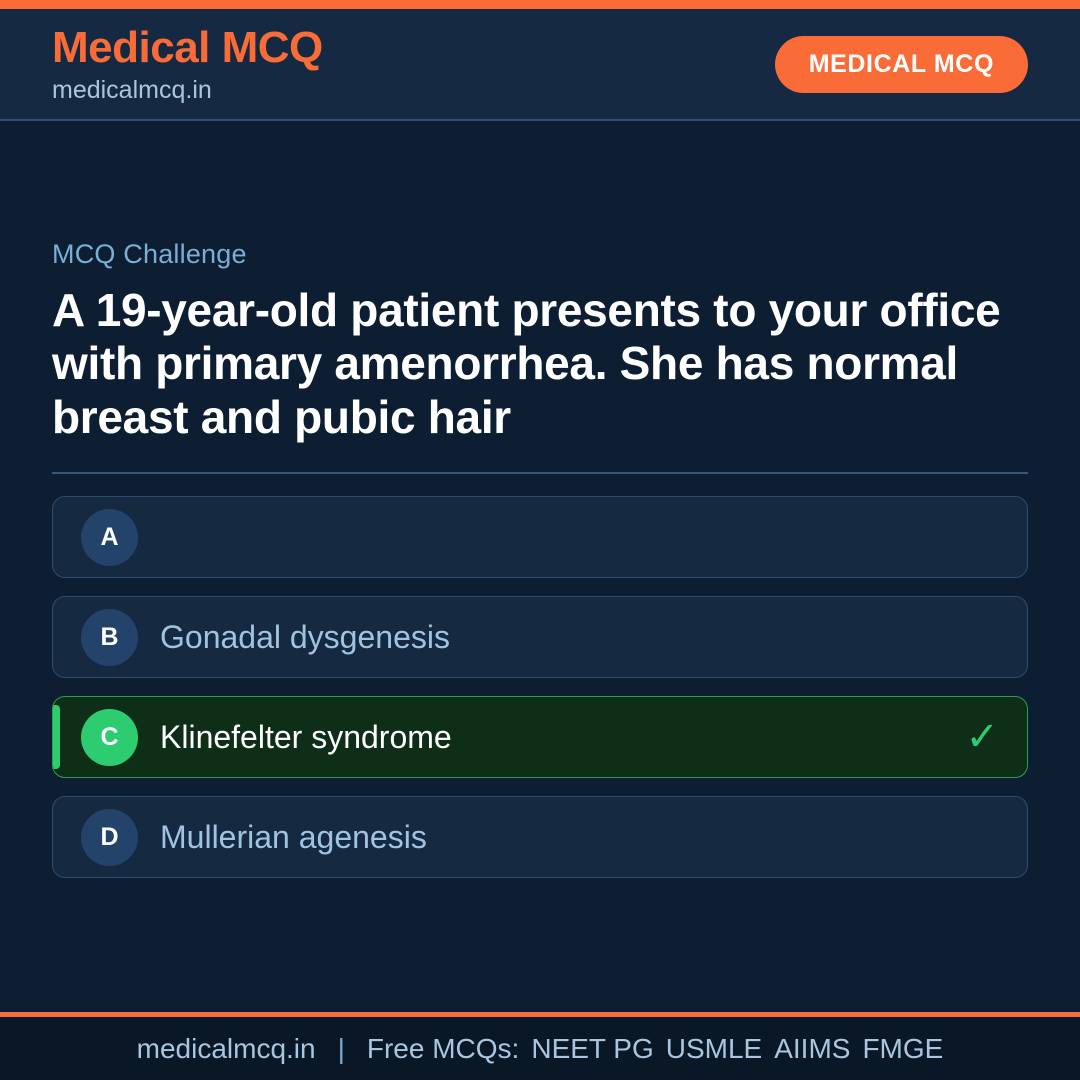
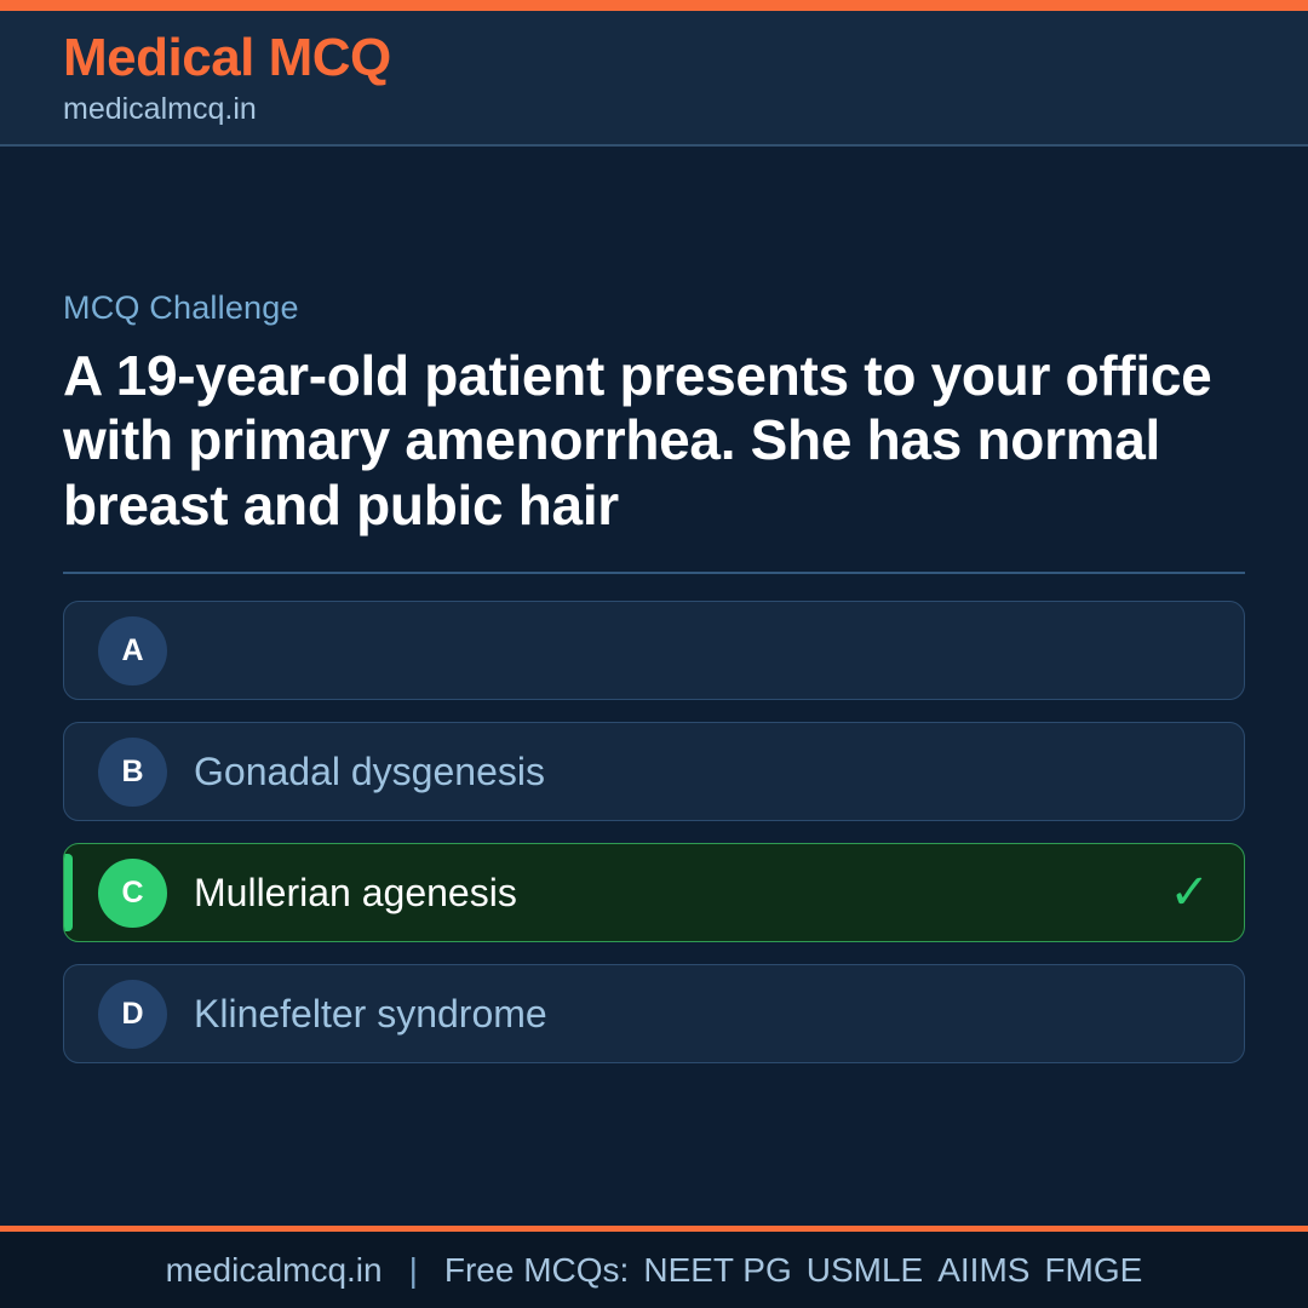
  Medical MCQ
  medicalmcq.in
- MEDICAL MCQ
  MCQ Challenge
  A 19-year-old patient presents to your office with primary amenorrhea. She has normal breast and pubic hair
  A
  B
  Gonadal dysgenesis
  C
- Klinefelter syndrome
+ Mullerian agenesis
  ✓
  D
- Mullerian agenesis
+ Klinefelter syndrome
  medicalmcq.in
  |
  Free MCQs: NEET PG USMLE AIIMS FMGE
